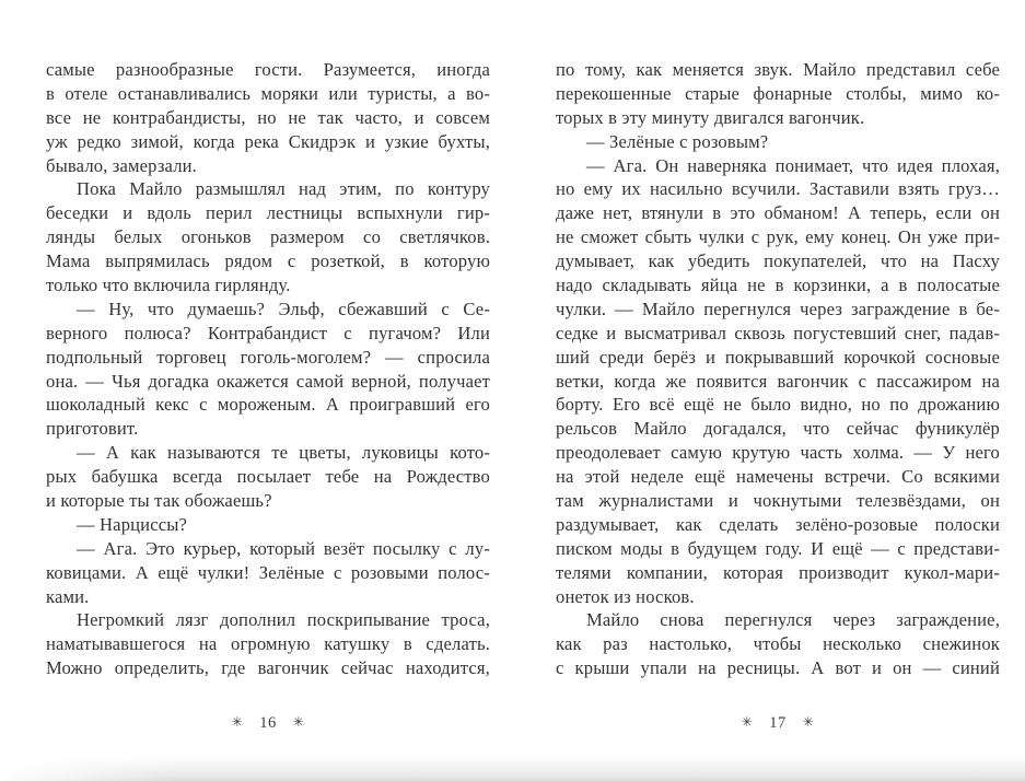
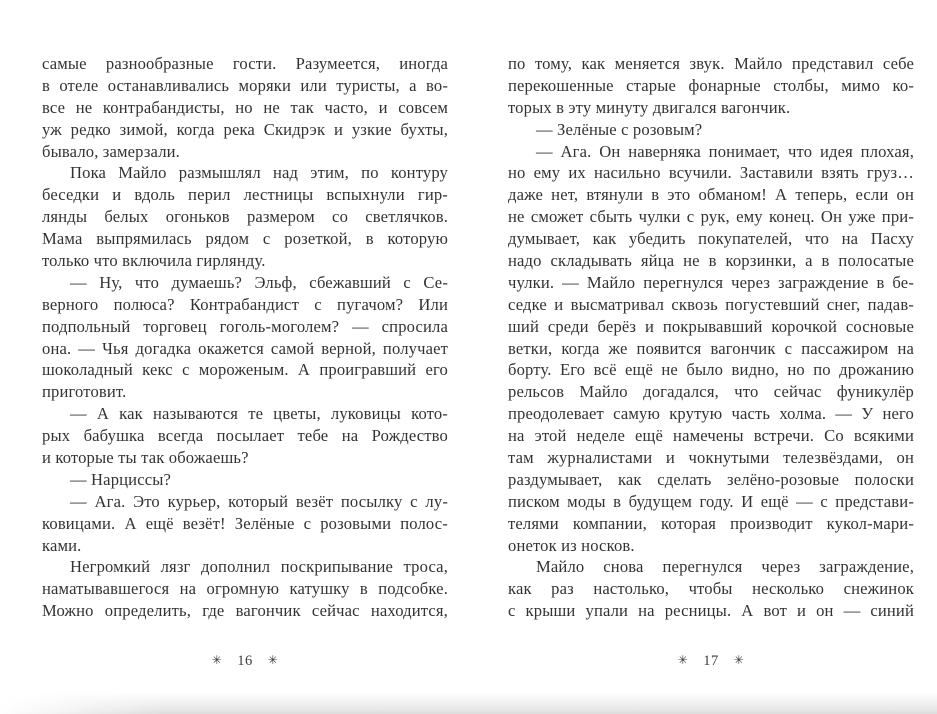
  самые разнообразные гости. Разумеется, иногда
  в отеле останавливались моряки или туристы, а во-
  все не контрабандисты, но не так часто, и совсем
  уж редко зимой, когда река Скидрэк и узкие бухты,
  бывало, замерзали.
  Пока Майло размышлял над этим, по контуру
  беседки и вдоль перил лестницы вспыхнули гир-
  лянды белых огоньков размером со светлячков.
  Мама выпрямилась рядом с розеткой, в которую
  только что включила гирлянду.
  — Ну, что думаешь? Эльф, сбежавший с Се-
  верного полюса? Контрабандист с пугачом? Или
  подпольный торговец гоголь-моголем? — спросила
  она. — Чья догадка окажется самой верной, получает
  шоколадный кекс с мороженым. А проигравший его
  приготовит.
  — А как называются те цветы, луковицы кото-
  рых бабушка всегда посылает тебе на Рождество
  и которые ты так обожаешь?
  — Нарциссы?
  — Ага. Это курьер, который везёт посылку с лу-
- ковицами. А ещё чулки! Зелёные с розовыми полос-
+ ковицами. А ещё везёт! Зелёные с розовыми полос-
  ками.
  Негромкий лязг дополнил поскрипывание троса,
- наматывавшегося на огромную катушку в сделать.
+ наматывавшегося на огромную катушку в подсобке.
  Можно определить, где вагончик сейчас находится,
  ✳ 16 ✳
  по тому, как меняется звук. Майло представил себе
  перекошенные старые фонарные столбы, мимо ко-
  торых в эту минуту двигался вагончик.
  — Зелёные с розовым?
  — Ага. Он наверняка понимает, что идея плохая,
  но ему их насильно всучили. Заставили взять груз…
  даже нет, втянули в это обманом! А теперь, если он
  не сможет сбыть чулки с рук, ему конец. Он уже при-
  думывает, как убедить покупателей, что на Пасху
  надо складывать яйца не в корзинки, а в полосатые
  чулки. — Майло перегнулся через заграждение в бе-
  седке и высматривал сквозь погустевший снег, падав-
  ший среди берёз и покрывавший корочкой сосновые
  ветки, когда же появится вагончик с пассажиром на
  борту. Его всё ещё не было видно, но по дрожанию
  рельсов Майло догадался, что сейчас фуникулёр
  преодолевает самую крутую часть холма. — У него
  на этой неделе ещё намечены встречи. Со всякими
  там журналистами и чокнутыми телезвёздами, он
  раздумывает, как сделать зелёно-розовые полоски
  писком моды в будущем году. И ещё — с представи-
  телями компании, которая производит кукол-мари-
  онеток из носков.
  Майло снова перегнулся через заграждение,
  как раз настолько, чтобы несколько снежинок
  с крыши упали на ресницы. А вот и он — синий
  ✳ 17 ✳
